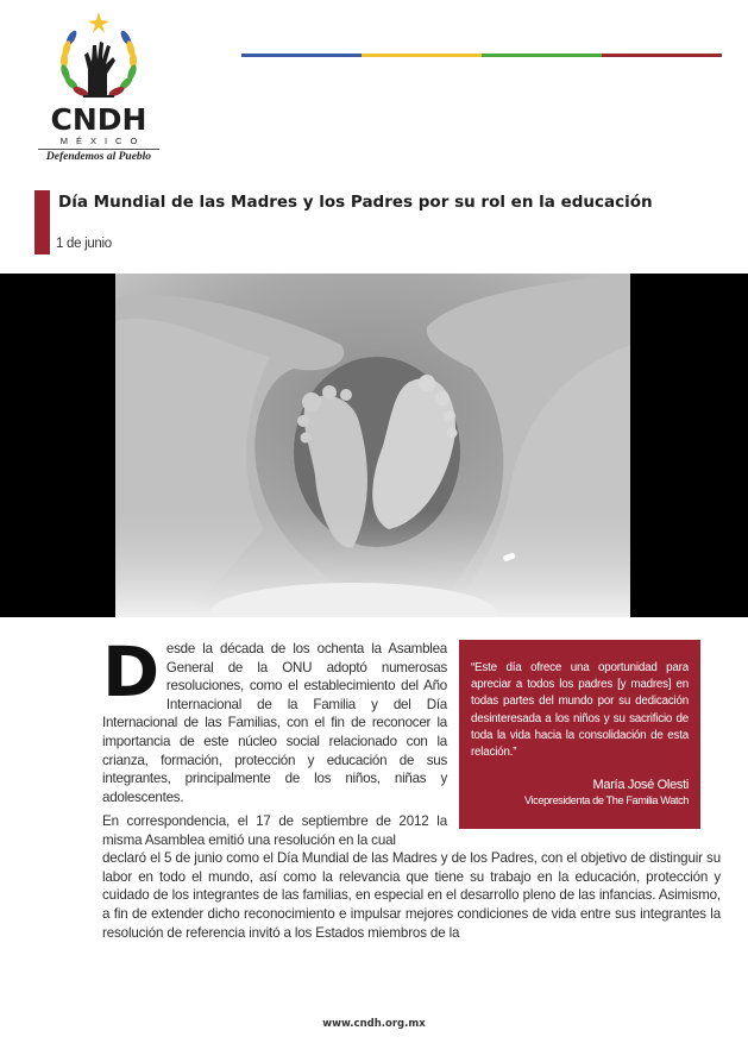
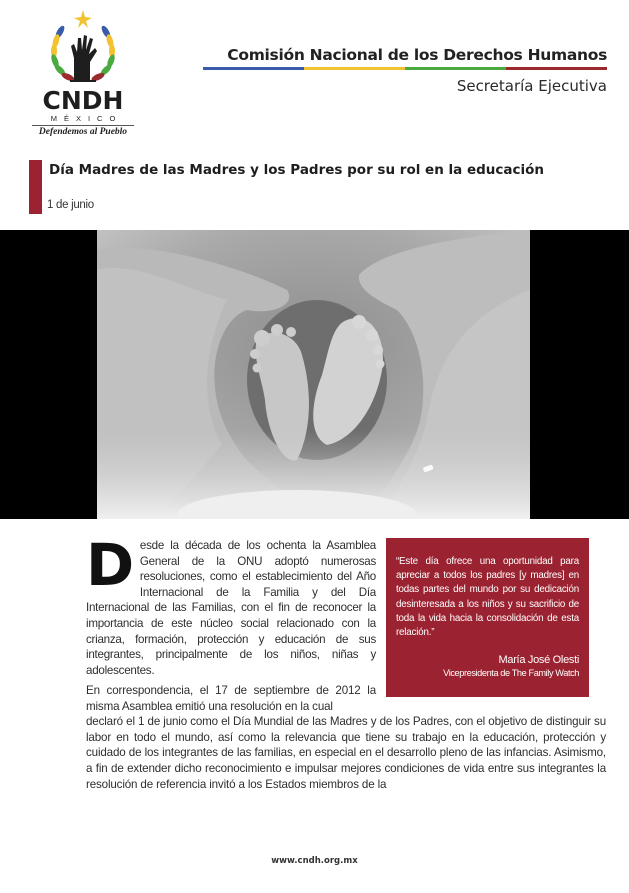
  CNDH
  MÉXICO
  Defendemos al Pueblo
+ Comisión Nacional de los Derechos Humanos
+ Secretaría Ejecutiva
- Día Mundial de las Madres y los Padres por su rol en la educación
+ Día Madres de las Madres y los Padres por su rol en la educación
  1 de junio
  D
  esde la década de los ochenta la Asamblea General de la ONU adoptó numerosas resoluciones, como el establecimiento del Año Internacional de la Familia y del Día Internacional de las Familias, con el fin de reconocer la importancia de este núcleo social relacionado con la crianza, formación, protección y educación de sus integrantes, principalmente de los niños, niñas y adolescentes.
  En correspondencia, el 17 de septiembre de 2012 la misma Asamblea emitió una resolución en la cual
- declaró el 5 de junio como el Día Mundial de las Madres y de los Padres, con el objetivo de distinguir su labor en todo el mundo, así como la relevancia que tiene su trabajo en la educación, protección y cuidado de los integrantes de las familias, en especial en el desarrollo pleno de las infancias. Asimismo, a fin de extender dicho reconocimiento e impulsar mejores condiciones de vida entre sus integrantes la resolución de referencia invitó a los Estados miembros de la
+ declaró el 1 de junio como el Día Mundial de las Madres y de los Padres, con el objetivo de distinguir su labor en todo el mundo, así como la relevancia que tiene su trabajo en la educación, protección y cuidado de los integrantes de las familias, en especial en el desarrollo pleno de las infancias. Asimismo, a fin de extender dicho reconocimiento e impulsar mejores condiciones de vida entre sus integrantes la resolución de referencia invitó a los Estados miembros de la
  “Este día ofrece una oportunidad para apreciar a todos los padres [y madres] en todas partes del mundo por su dedicación desinteresada a los niños y su sacrificio de toda la vida hacia la consolidación de esta relación.”
  María José Olesti
- Vicepresidenta de The Familia Watch
+ Vicepresidenta de The Family Watch
  www.cndh.org.mx
